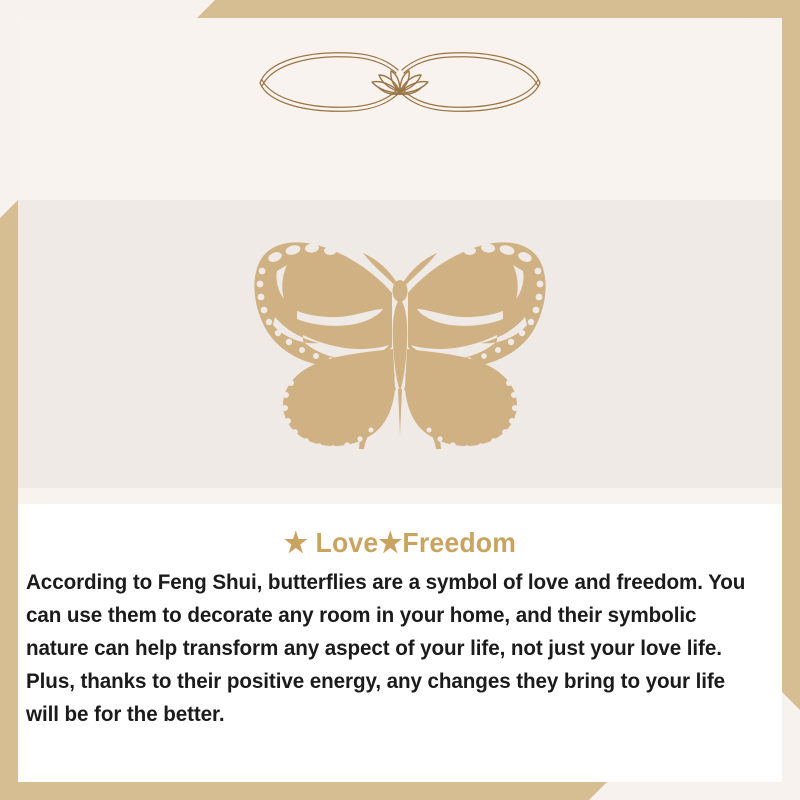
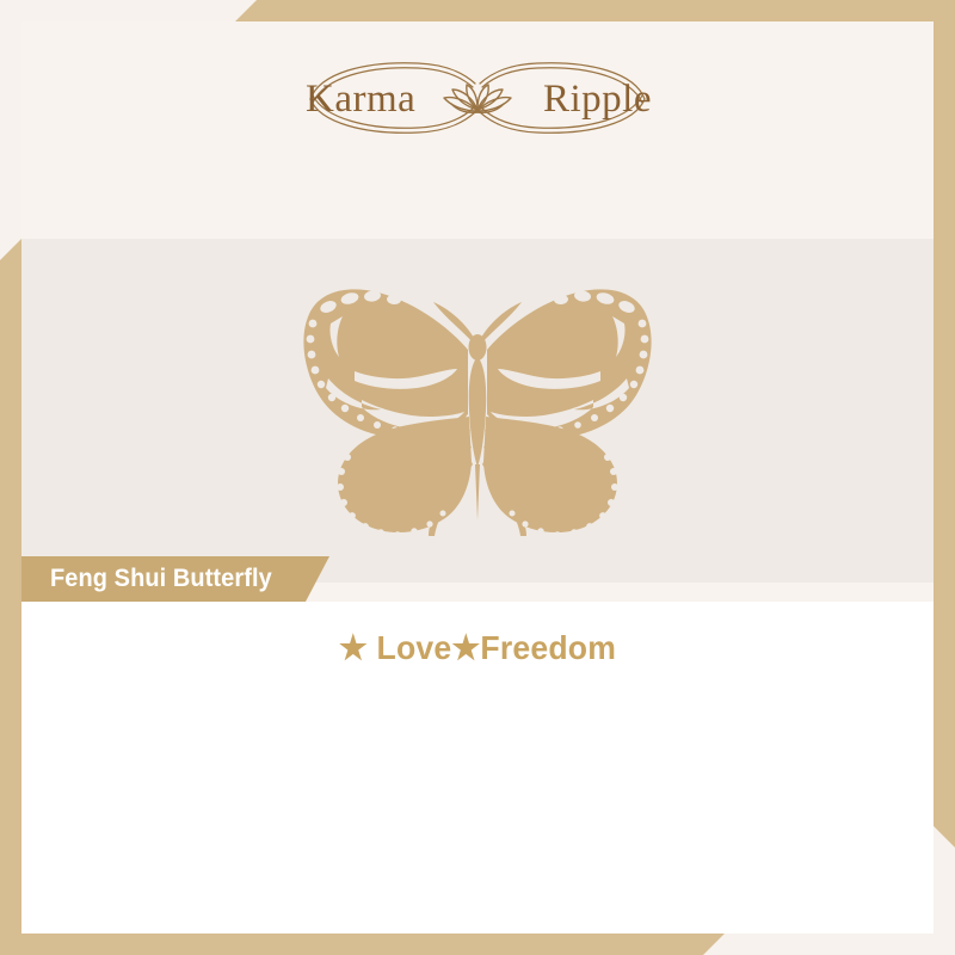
+ Karma
+ Ripple
+ Feng Shui Butterfly
  ★ Love★Freedom
- According to Feng Shui, butterflies are a symbol of love and freedom. You can use them to decorate any room in your home, and their symbolic nature can help transform any aspect of your life, not just your love life. Plus, thanks to their positive energy, any changes they bring to your life will be for the better.
